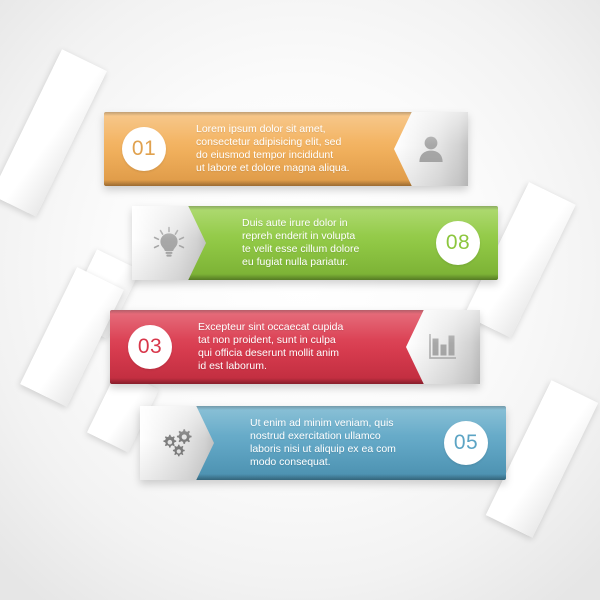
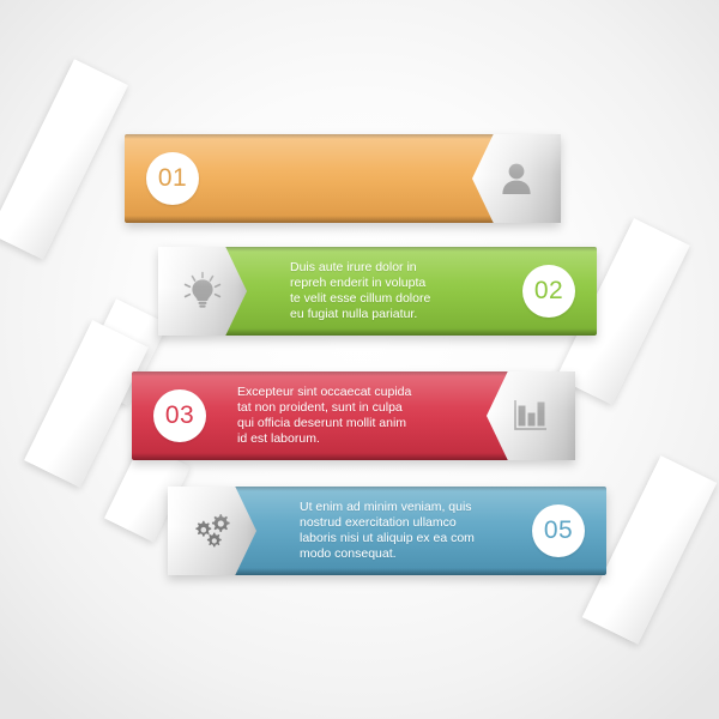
  01
- Lorem ipsum dolor sit amet,
- consectetur adipisicing elit, sed
- do eiusmod tempor incididunt
- ut labore et dolore magna aliqua.
  Duis aute irure dolor in
  repreh enderit in volupta
  te velit esse cillum dolore
  eu fugiat nulla pariatur.
- 08
+ 02
  03
  Excepteur sint occaecat cupida
  tat non proident, sunt in culpa
  qui officia deserunt mollit anim
  id est laborum.
  Ut enim ad minim veniam, quis
  nostrud exercitation ullamco
  laboris nisi ut aliquip ex ea com
  modo consequat.
  05
